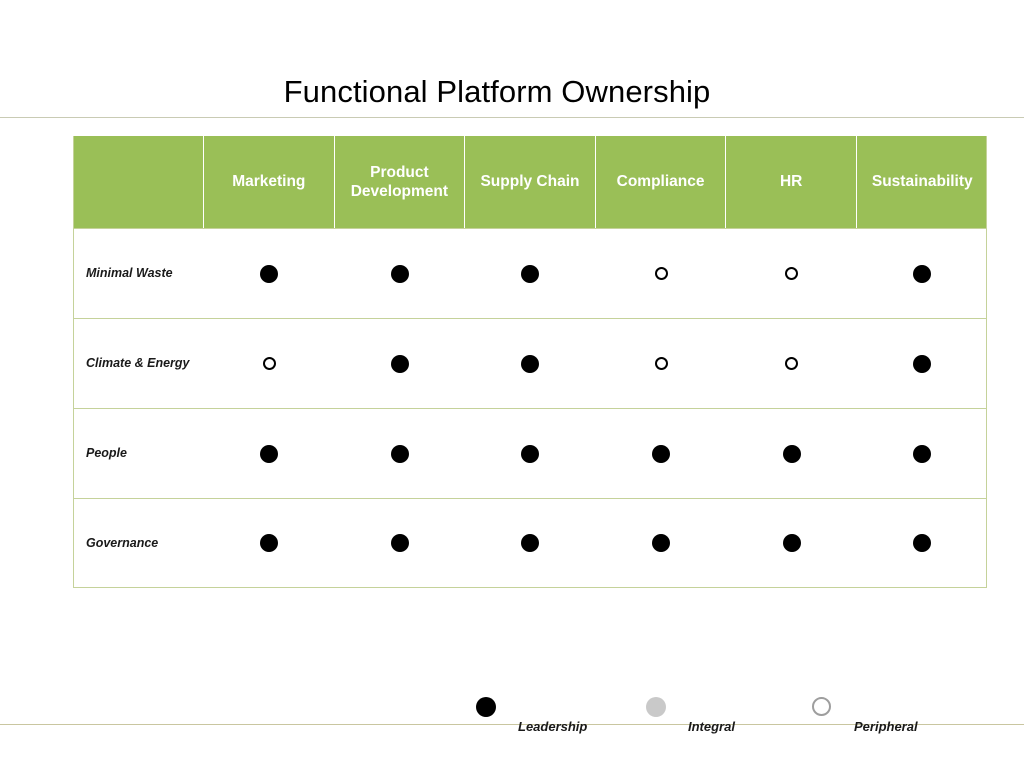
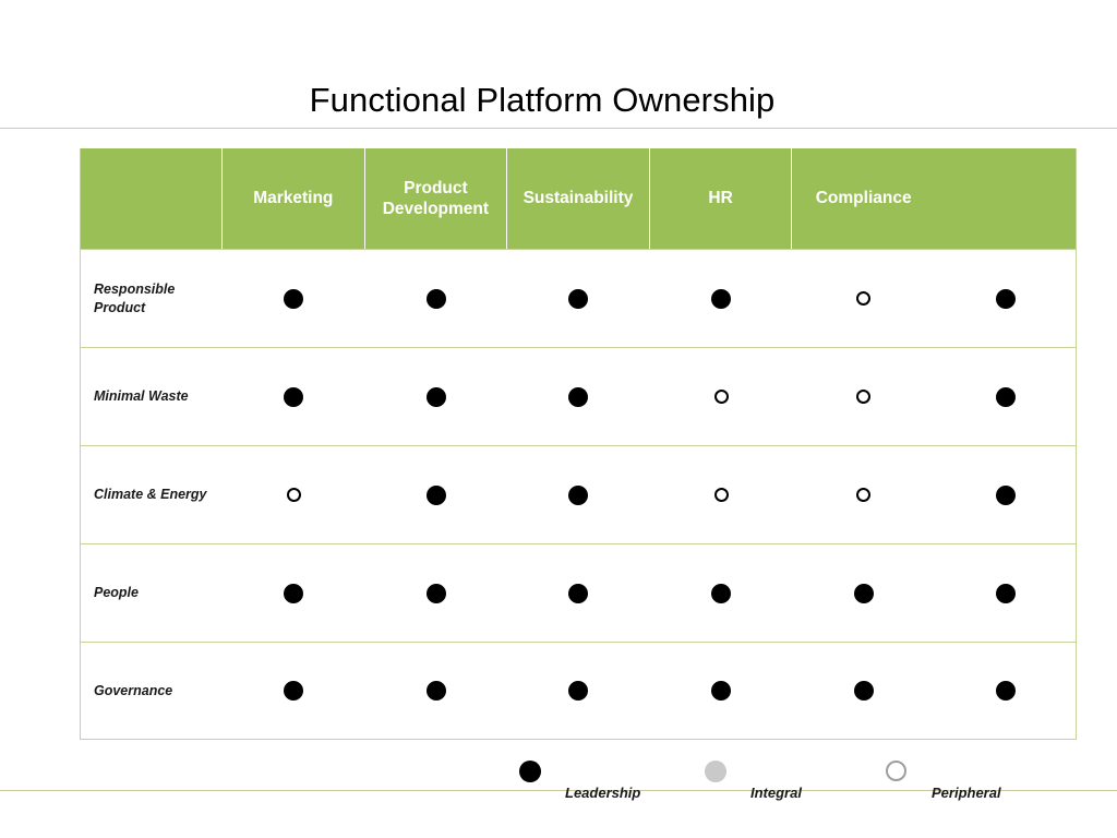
  Functional Platform Ownership
  Marketing
  Product Development
- Supply Chain
- Compliance
+ Sustainability
  HR
- Sustainability
+ Compliance
+ Responsible Product
  Minimal Waste
  Climate & Energy
  People
  Governance
  Leadership
  Integral
  Peripheral
